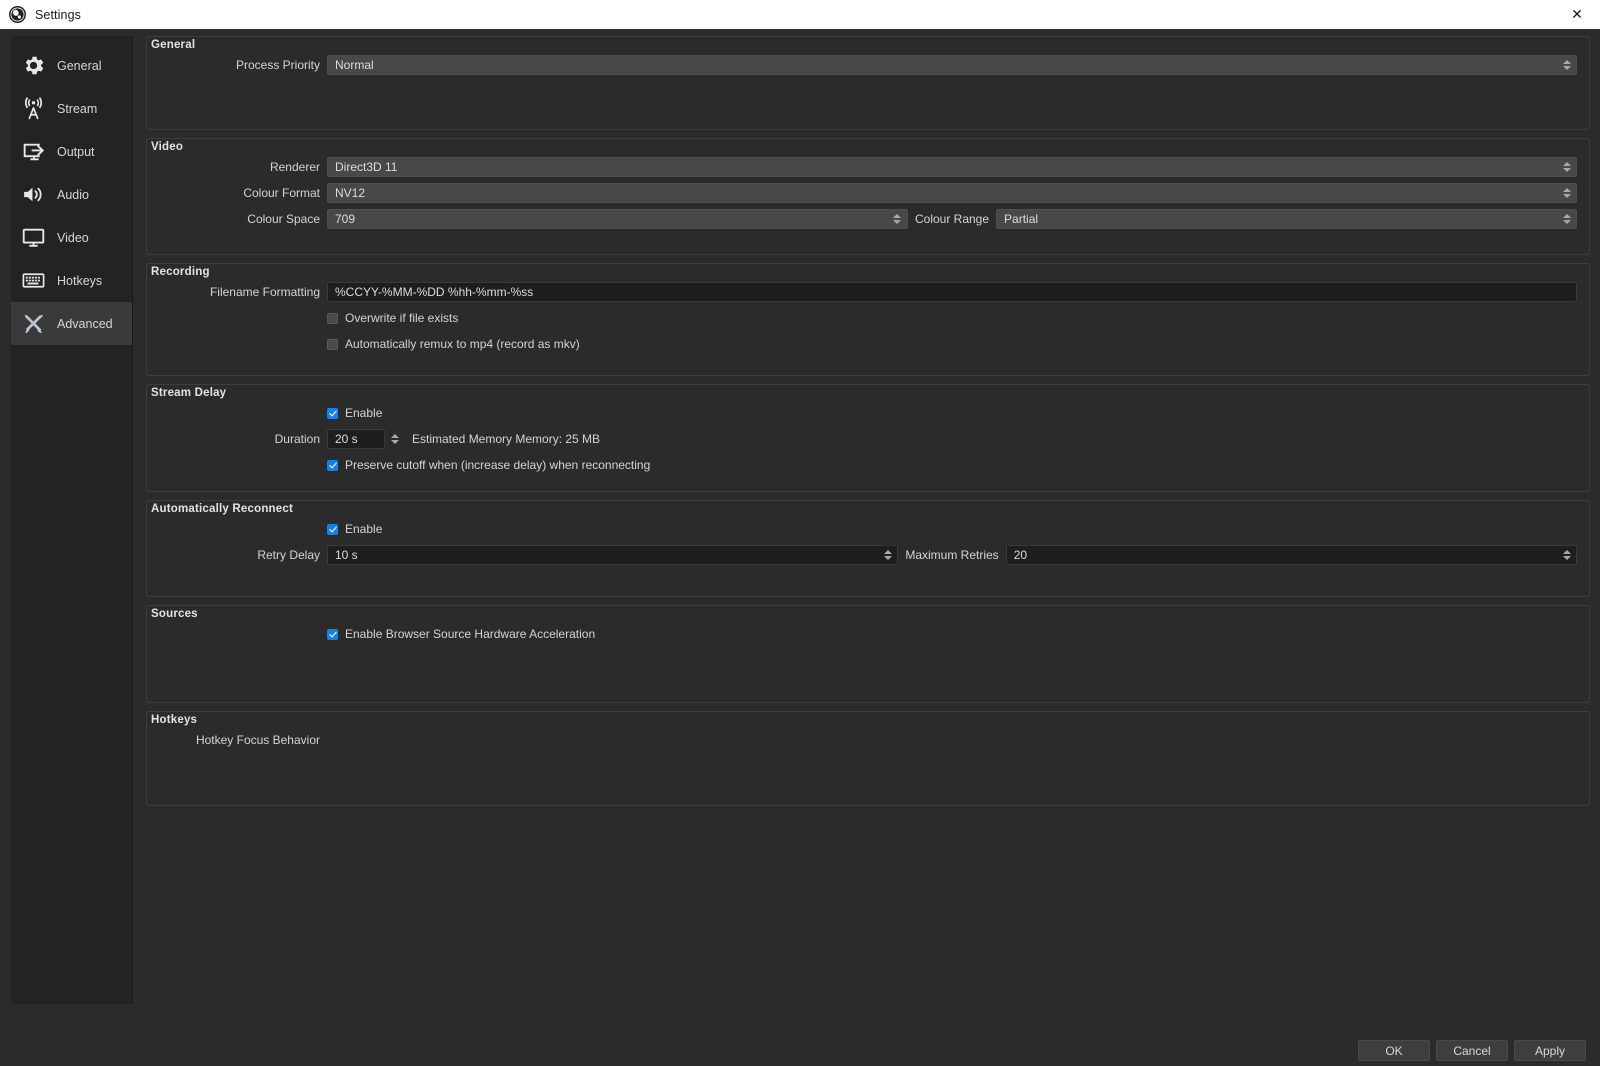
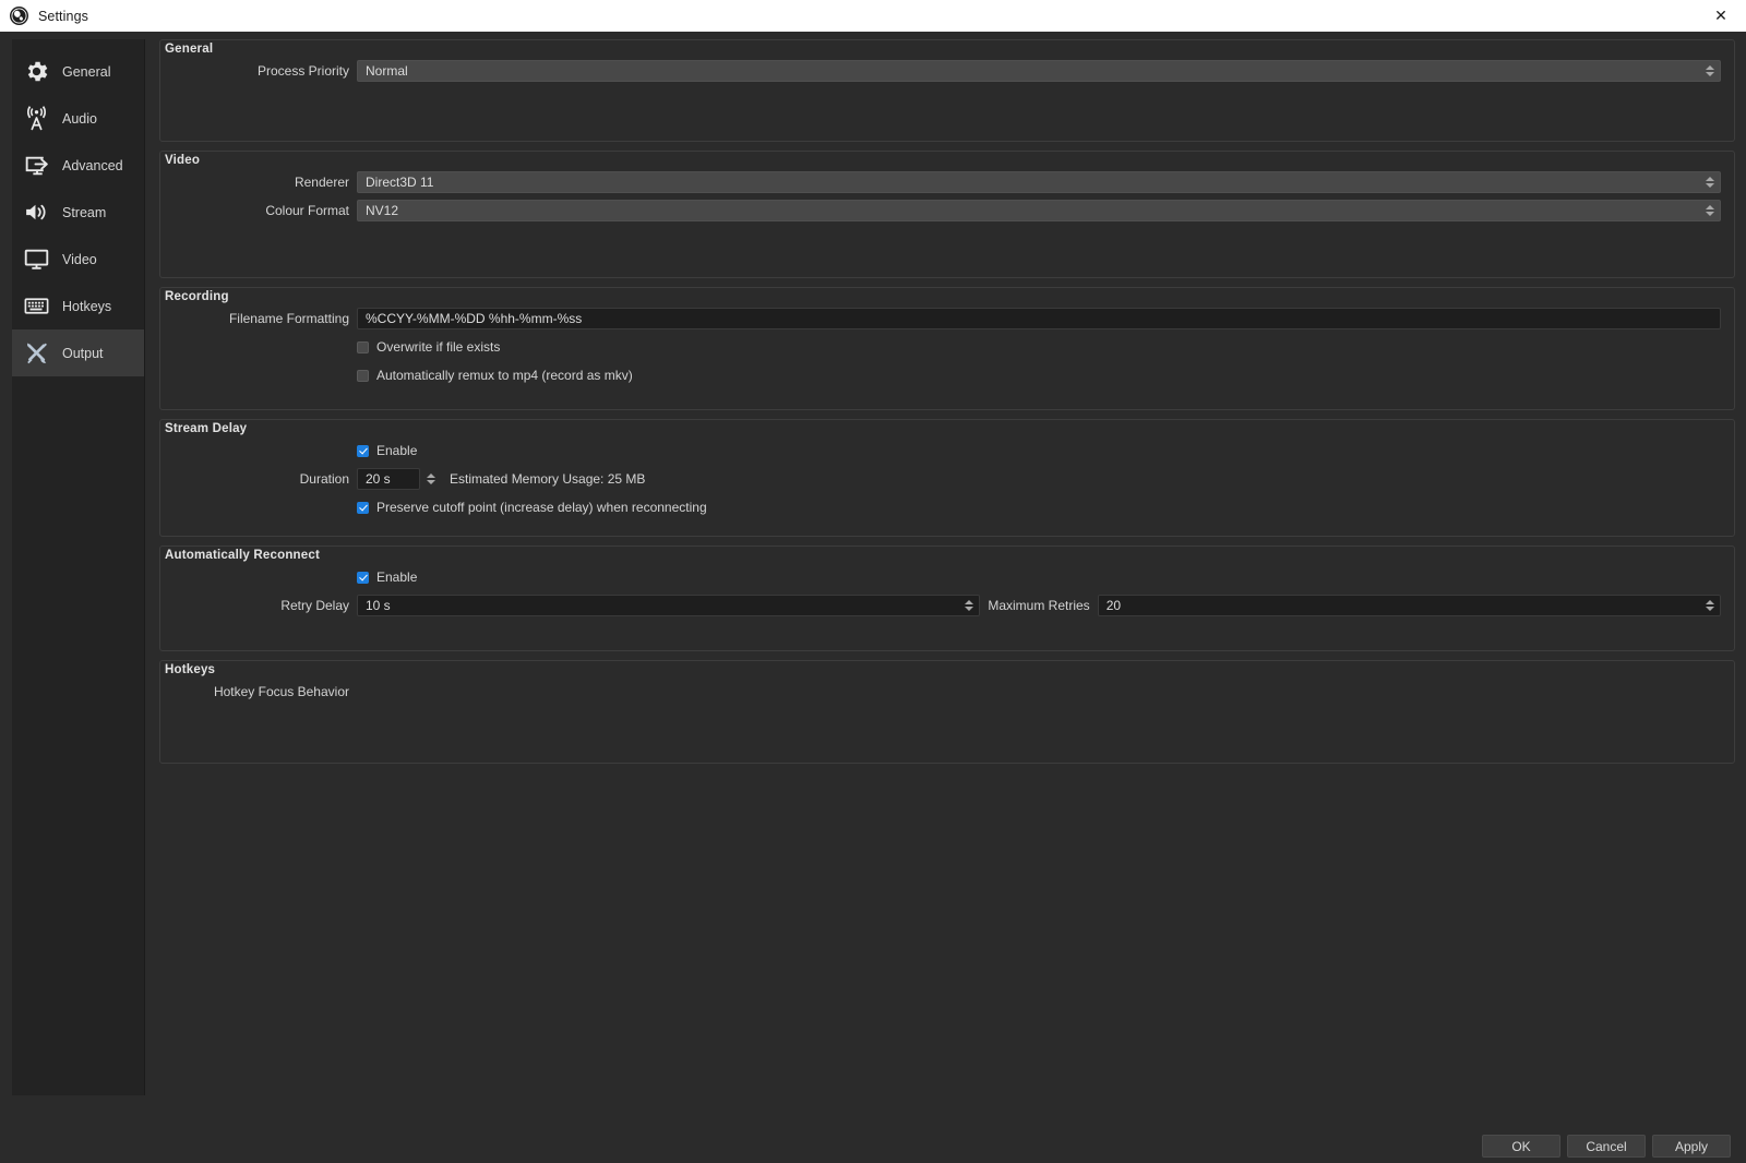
  Settings
  ✕
  General
- Stream
+ Audio
- Output
+ Advanced
- Audio
+ Stream
  Video
  Hotkeys
- Advanced
+ Output
  General
  Process Priority
  Normal
  Video
  Renderer
  Direct3D 11
  Colour Format
  NV12
- Colour Space
- 709
- Colour Range
- Partial
  Recording
  Filename Formatting
  %CCYY-%MM-%DD %hh-%mm-%ss
  Overwrite if file exists
  Automatically remux to mp4 (record as mkv)
  Stream Delay
  Enable
  Duration
  20 s
- Estimated Memory Memory: 25 MB
+ Estimated Memory Usage: 25 MB
- Preserve cutoff when (increase delay) when reconnecting
+ Preserve cutoff point (increase delay) when reconnecting
  Automatically Reconnect
  Enable
  Retry Delay
  10 s
  Maximum Retries
  20
- Sources
- Enable Browser Source Hardware Acceleration
  Hotkeys
  Hotkey Focus Behavior
  OK
  Cancel
  Apply
